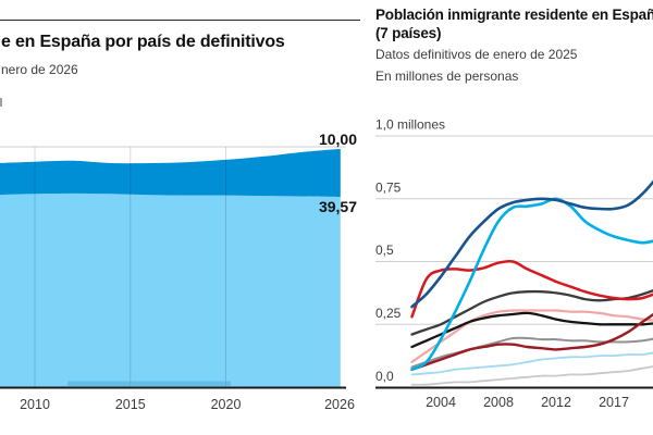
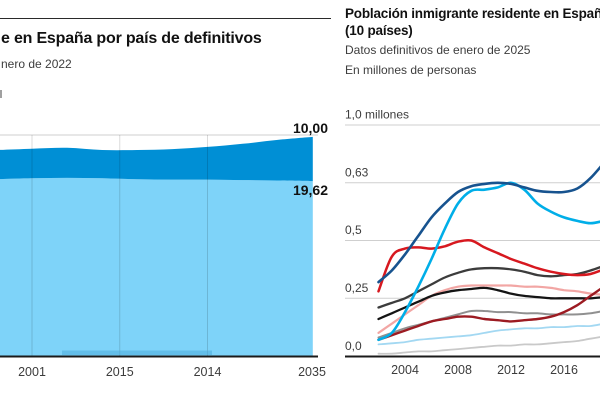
  e en España por país de definitivos
- nero de 2026
+ nero de 2022
- 2010
+ 2001
  2015
- 2020
+ 2014
- 2026
+ 2035
  10,00
- 39,57
+ 19,62
  Población inmigrante residente en Españ
- (7 países)
+ (10 países)
  Datos definitivos de enero de 2025
  En millones de personas
  1,0 millones
- 0,75
+ 0,63
  0,5
  0,25
  0,0
  2004
  2008
  2012
- 2017
+ 2016
